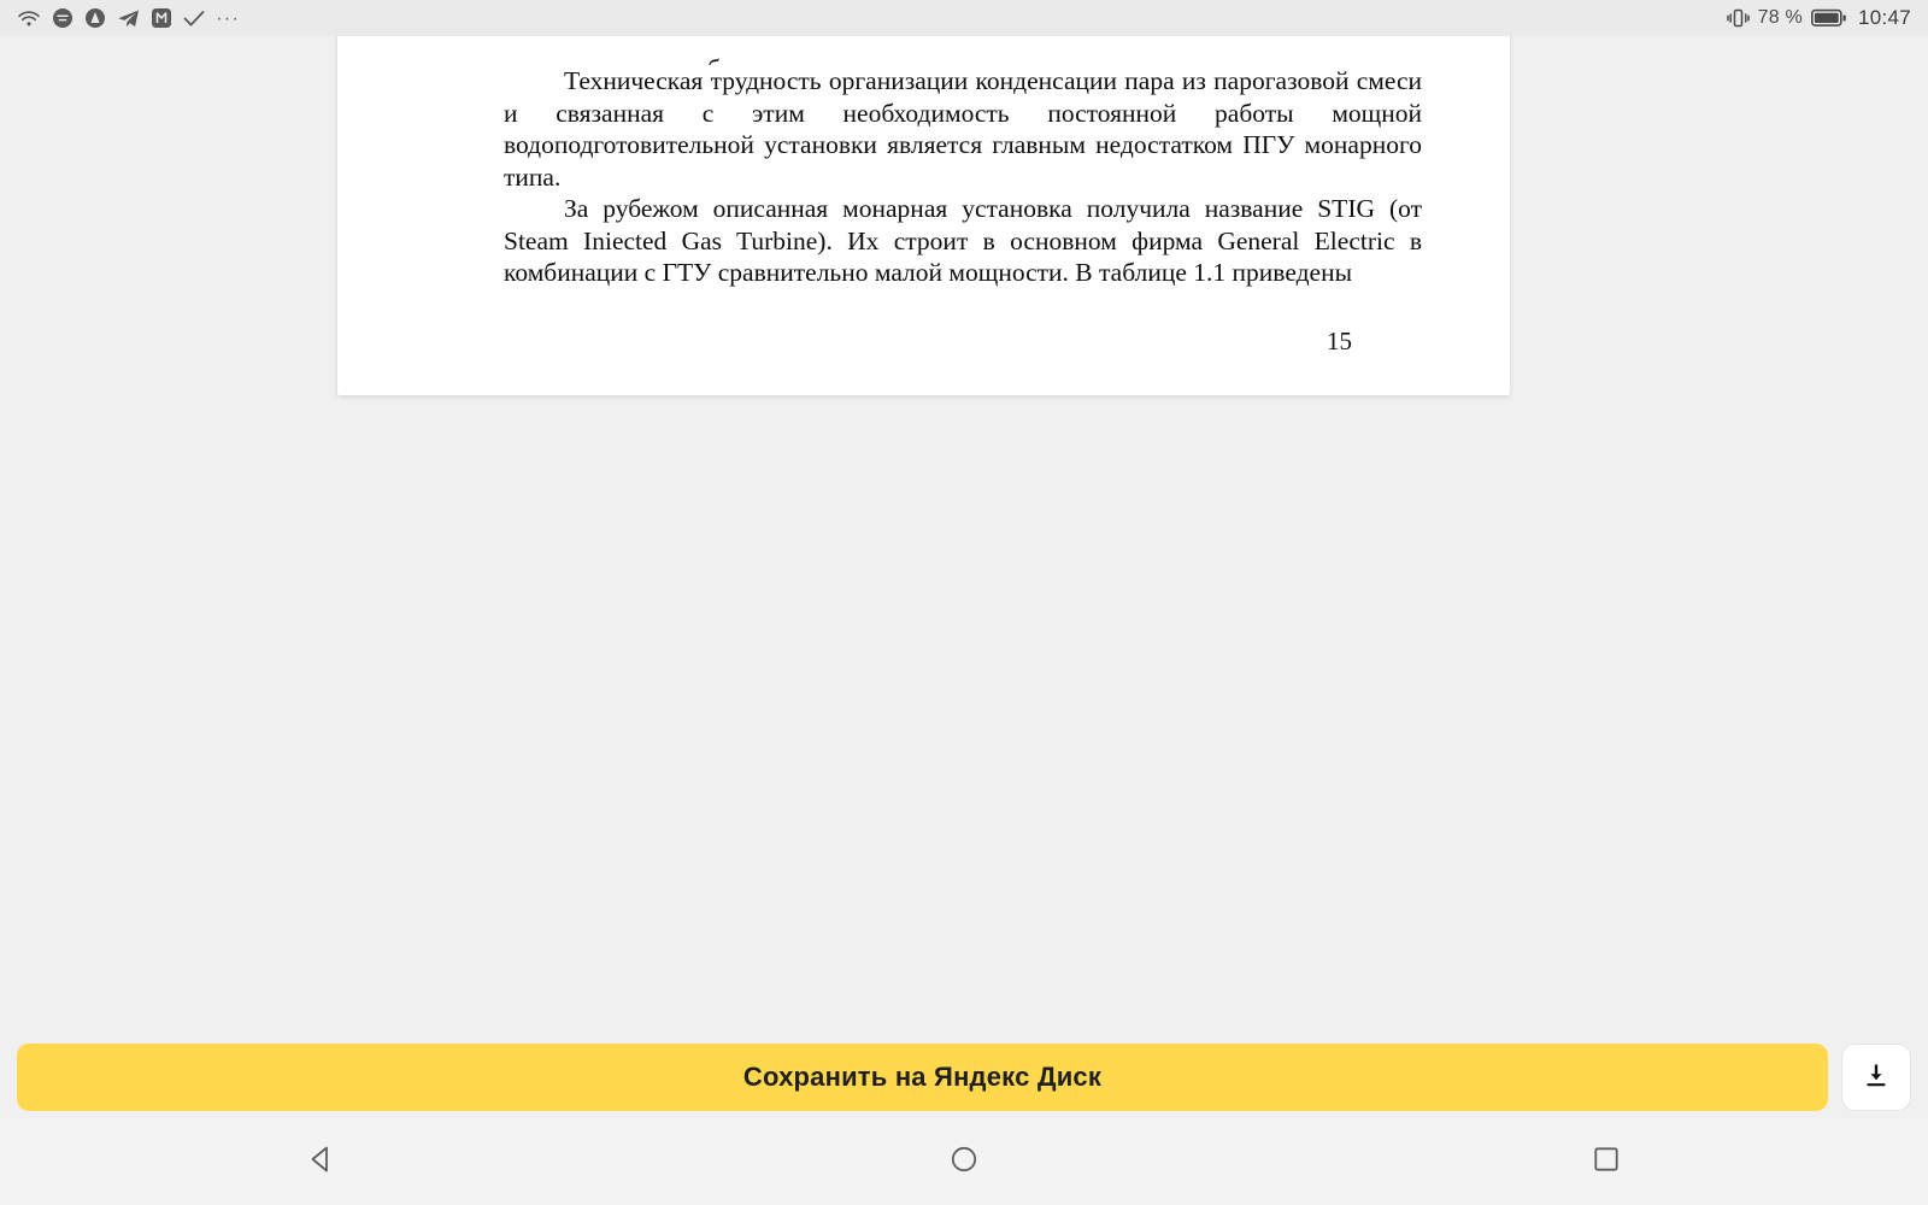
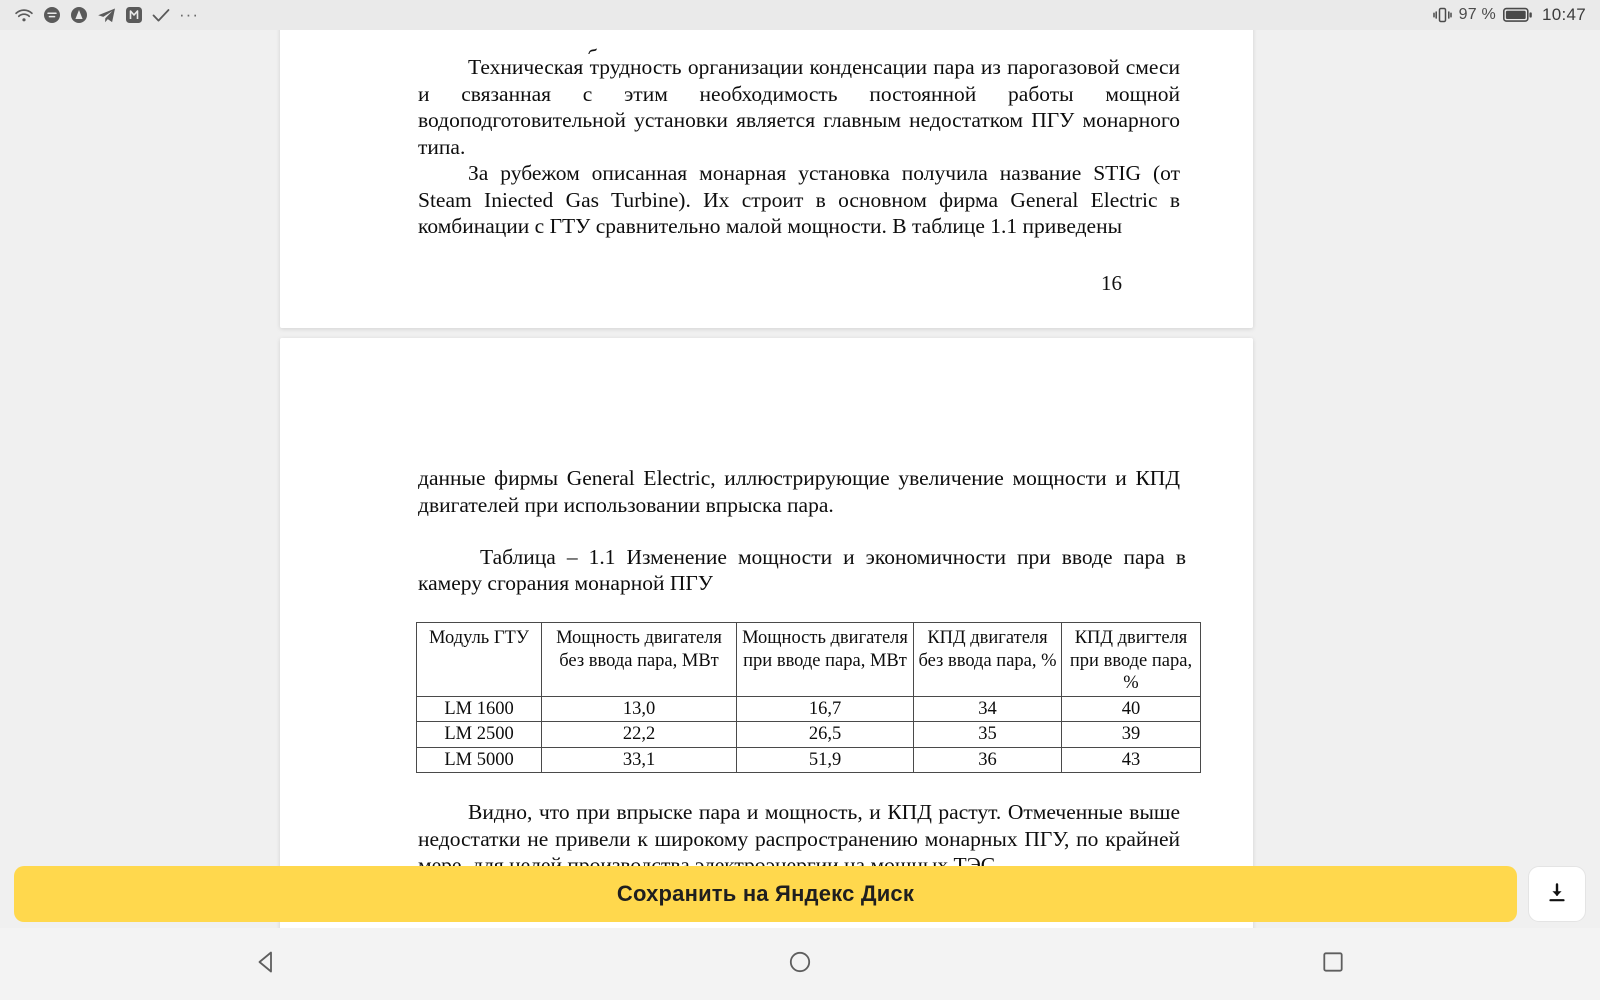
  ···
- 78 %
+ 97 %
  10:47
  Техническая трудность организации конденсации пара из парогазовой смеси и связанная с этим необходимость постоянной работы мощной водоподготовительной установки является главным недостатком ПГУ монарного типа.
  За рубежом описанная монарная установка получила название STIG (от Steam Iniected Gas Turbine). Их строит в основном фирма General Electric в комбинации с ГТУ сравнительно малой мощности. В таблице 1.1 приведены
- 15
+ 16
+ данные фирмы General Electric, иллюстрирующие увеличение мощности и КПД двигателей при использовании впрыска пара.
+ Таблица – 1.1 Изменение мощности и экономичности при вводе пара в камеру сгорания монарной ПГУ
+ Модуль ГТУ	Мощность двигателя без ввода пара, МВт	Мощность двигателя при вводе пара, МВт	КПД двигателя без ввода пара, %	КПД двигтеля при вводе пара, %
+ LM 1600	13,0	16,7	34	40
+ LM 2500	22,2	26,5	35	39
+ LM 5000	33,1	51,9	36	43
+ Видно, что при впрыске пара и мощность, и КПД растут. Отмеченные выше недостатки не привели к широкому распространению монарных ПГУ, по крайней мере, для целей производства электроэнергии на мощных ТЭС.
  Сохранить на Яндекс Диск
